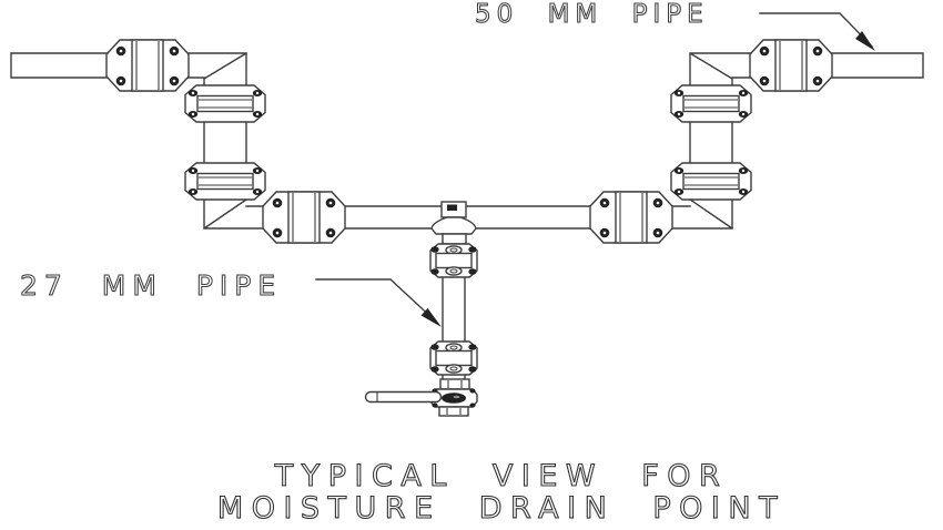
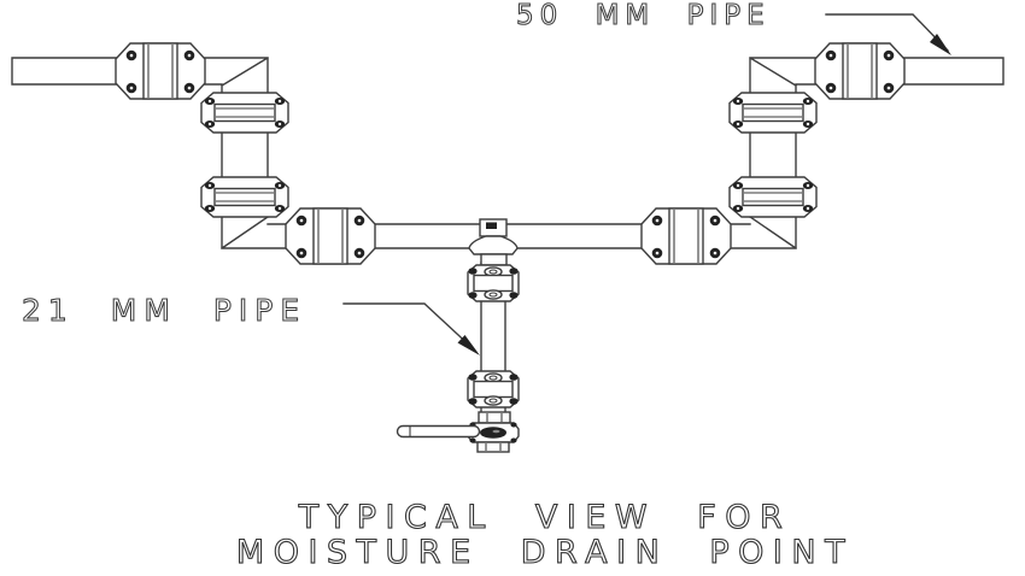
  50 MM PIPE
- 27 MM PIPE
+ 21 MM PIPE
  TYPICAL VIEW FOR
  MOISTURE DRAIN POINT
